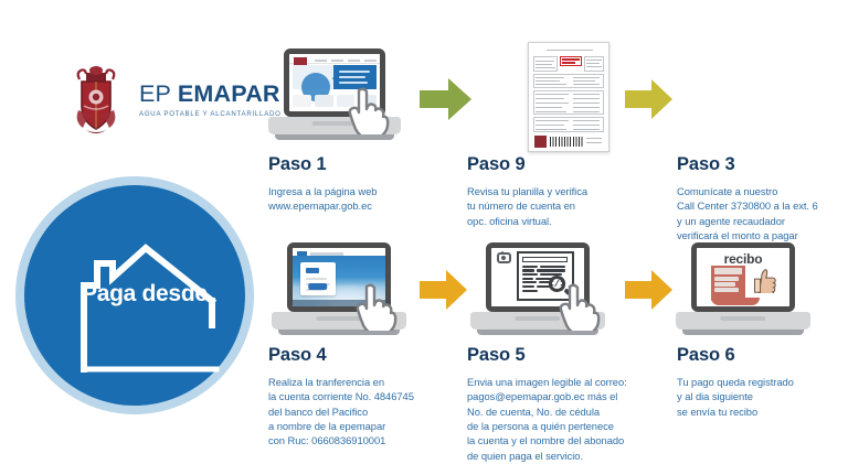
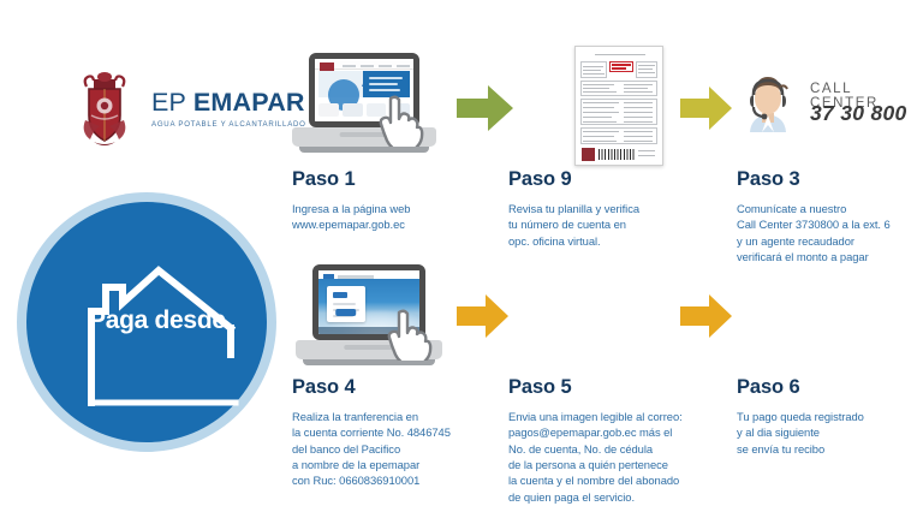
  EP EMAPAR
  Paga desde
  Paso 1
  Ingresa a la página web
  www.epemapar.gob.ec
  Paso 9
  Revisa tu planilla y verifica
  tu número de cuenta en
  opc. oficina virtual.
+ CALL CENTER
+ 37 30 800
  Paso 3
  Comunícate a nuestro
  Call Center 3730800 a la ext. 6
  y un agente recaudador
  verificará el monto a pagar
  Paso 4
  Realiza la tranferencia en
  la cuenta corriente No. 4846745
  del banco del Pacifico
  a nombre de la epemapar
  con Ruc: 0660836910001
- </>
  Paso 5
  Envia una imagen legible al correo:
  pagos@epemapar.gob.ec más el
  No. de cuenta, No. de cédula
  de la persona a quién pertenece
  la cuenta y el nombre del abonado
  de quien paga el servicio.
- recibo
  Paso 6
  Tu pago queda registrado
  y al dia siguiente
  se envía tu recibo
